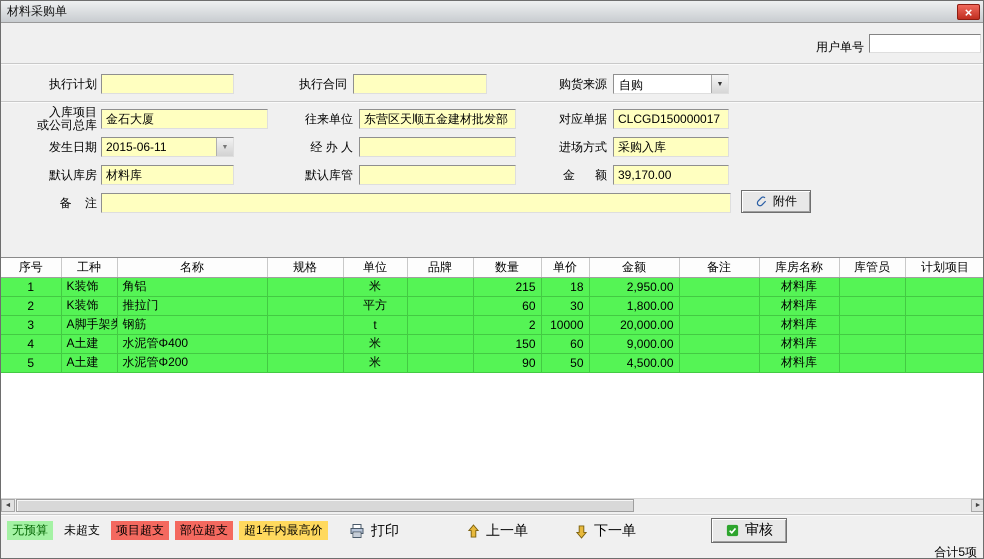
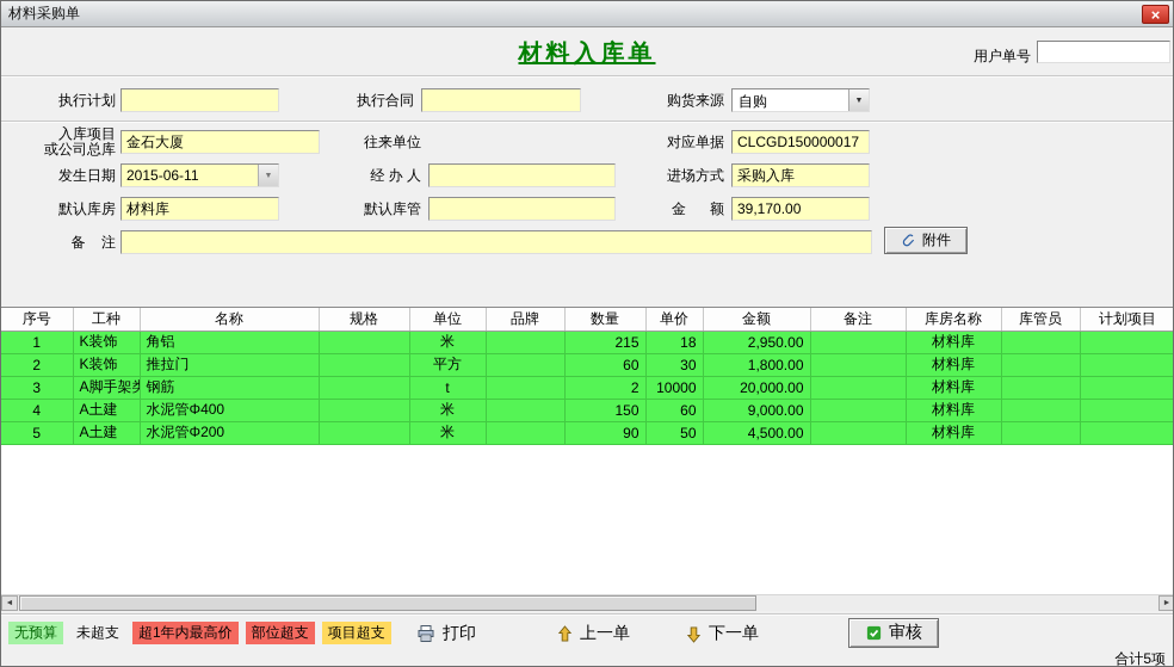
  材料采购单
  ×
+ 材料入库单
  用户单号
  执行计划
  执行合同
  购货来源
  自购
  入库项目
  或公司总库
  金石大厦
  往来单位
- 东营区天顺五金建材批发部
  对应单据
  CLCGD150000017
  发生日期
  2015-06-11
  经 办 人
  进场方式
  采购入库
  默认库房
  材料库
  默认库管
  金 额
  39,170.00
  备 注
  附件
  序号	工种	名称	规格	单位	品牌	数量	单价	金额	备注	库房名称	库管员	计划项目
  1	K装饰	角铝		米		215	18	2,950.00		材料库
  2	K装饰	推拉门		平方		60	30	1,800.00		材料库
  3	A脚手架	钢筋		t		2	10000	20,000.00		材料库
  4	A土建	水泥管Φ400		米		150	60	9,000.00		材料库
  5	A土建	水泥管Φ200		米		90	50	4,500.00		材料库
  无预算
  未超支
- 项目超支
+ 超1年内最高价
  部位超支
- 超1年内最高价
+ 项目超支
  打印
  上一单
  下一单
  审核
  合计5项
